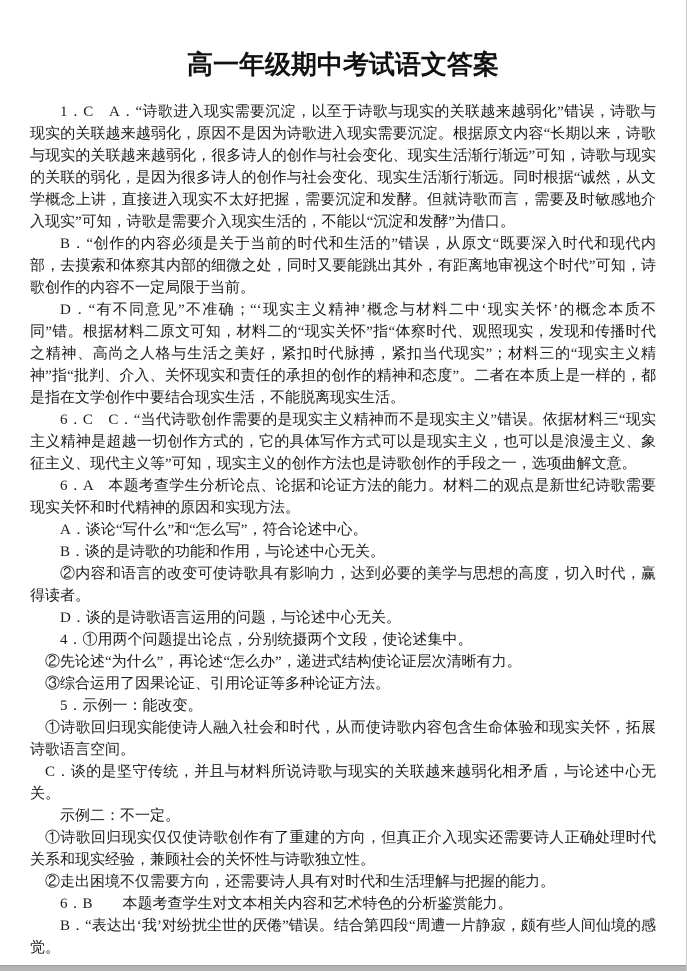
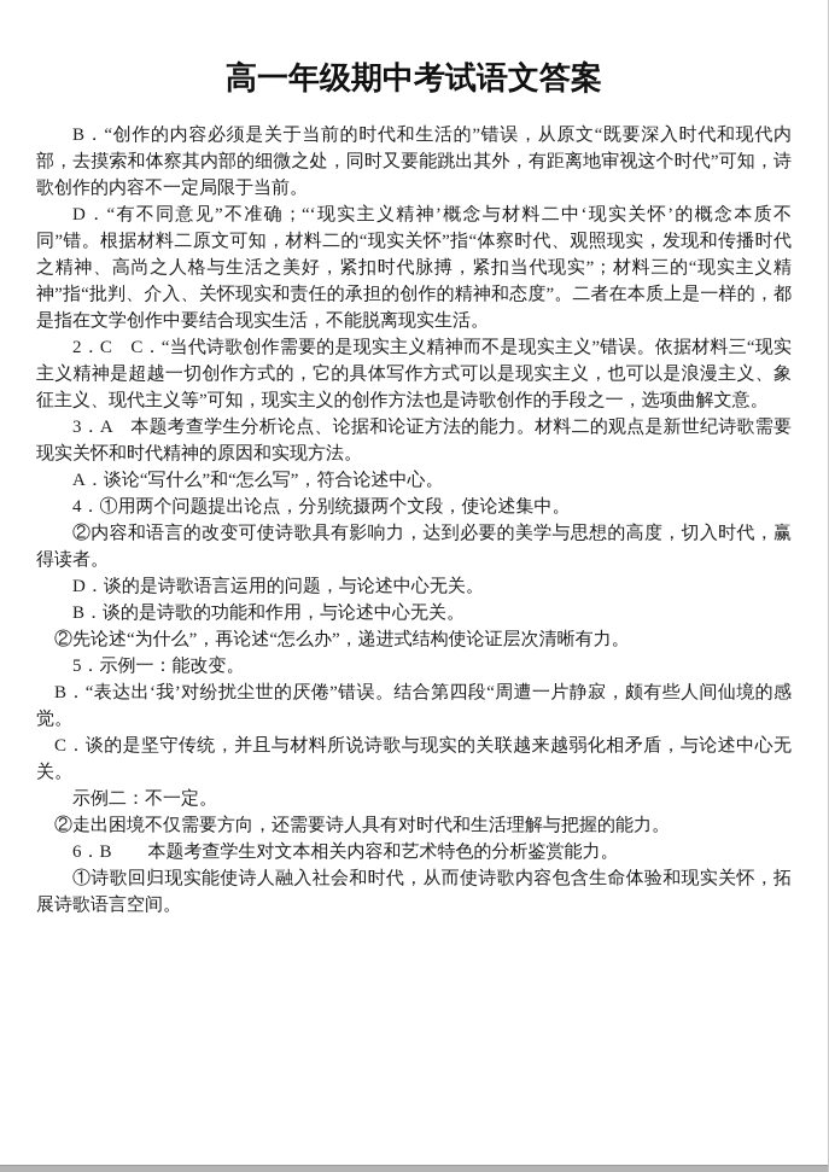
  高一年级期中考试语文答案
- 1．C A．“诗歌进入现实需要沉淀，以至于诗歌与现实的关联越来越弱化”错误，诗歌与现实的关联越来越弱化，原因不是因为诗歌进入现实需要沉淀。根据原文内容“长期以来，诗歌与现实的关联越来越弱化，很多诗人的创作与社会变化、现实生活渐行渐远”可知，诗歌与现实的关联的弱化，是因为很多诗人的创作与社会变化、现实生活渐行渐远。同时根据“诚然，从文学概念上讲，直接进入现实不太好把握，需要沉淀和发酵。但就诗歌而言，需要及时敏感地介入现实”可知，诗歌是需要介入现实生活的，不能以“沉淀和发酵”为借口。
  B．“创作的内容必须是关于当前的时代和生活的”错误，从原文“既要深入时代和现代内部，去摸索和体察其内部的细微之处，同时又要能跳出其外，有距离地审视这个时代”可知，诗歌创作的内容不一定局限于当前。
  D．“有不同意见”不准确；“‘现实主义精神’概念与材料二中‘现实关怀’的概念本质不同”错。根据材料二原文可知，材料二的“现实关怀”指“体察时代、观照现实，发现和传播时代之精神、高尚之人格与生活之美好，紧扣时代脉搏，紧扣当代现实”；材料三的“现实主义精神”指“批判、介入、关怀现实和责任的承担的创作的精神和态度”。二者在本质上是一样的，都是指在文学创作中要结合现实生活，不能脱离现实生活。
- 6．C C．“当代诗歌创作需要的是现实主义精神而不是现实主义”错误。依据材料三“现实主义精神是超越一切创作方式的，它的具体写作方式可以是现实主义，也可以是浪漫主义、象征主义、现代主义等”可知，现实主义的创作方法也是诗歌创作的手段之一，选项曲解文意。
+ 2．C C．“当代诗歌创作需要的是现实主义精神而不是现实主义”错误。依据材料三“现实主义精神是超越一切创作方式的，它的具体写作方式可以是现实主义，也可以是浪漫主义、象征主义、现代主义等”可知，现实主义的创作方法也是诗歌创作的手段之一，选项曲解文意。
- 6．A 本题考查学生分析论点、论据和论证方法的能力。材料二的观点是新世纪诗歌需要现实关怀和时代精神的原因和实现方法。
+ 3．A 本题考查学生分析论点、论据和论证方法的能力。材料二的观点是新世纪诗歌需要现实关怀和时代精神的原因和实现方法。
  A．谈论“写什么”和“怎么写”，符合论述中心。
- B．谈的是诗歌的功能和作用，与论述中心无关。
+ 4．①用两个问题提出论点，分别统摄两个文段，使论述集中。
  ②内容和语言的改变可使诗歌具有影响力，达到必要的美学与思想的高度，切入时代，赢得读者。
  D．谈的是诗歌语言运用的问题，与论述中心无关。
- 4．①用两个问题提出论点，分别统摄两个文段，使论述集中。
+ B．谈的是诗歌的功能和作用，与论述中心无关。
  ②先论述“为什么”，再论述“怎么办”，递进式结构使论证层次清晰有力。
- ③综合运用了因果论证、引用论证等多种论证方法。
  5．示例一：能改变。
- ①诗歌回归现实能使诗人融入社会和时代，从而使诗歌内容包含生命体验和现实关怀，拓展诗歌语言空间。
+ B．“表达出‘我’对纷扰尘世的厌倦”错误。结合第四段“周遭一片静寂，颇有些人间仙境的感觉。
  C．谈的是坚守传统，并且与材料所说诗歌与现实的关联越来越弱化相矛盾，与论述中心无关。
  示例二：不一定。
- ①诗歌回归现实仅仅使诗歌创作有了重建的方向，但真正介入现实还需要诗人正确处理时代关系和现实经验，兼顾社会的关怀性与诗歌独立性。
  ②走出困境不仅需要方向，还需要诗人具有对时代和生活理解与把握的能力。
  6．B 本题考查学生对文本相关内容和艺术特色的分析鉴赏能力。
- B．“表达出‘我’对纷扰尘世的厌倦”错误。结合第四段“周遭一片静寂，颇有些人间仙境的感觉。
+ ①诗歌回归现实能使诗人融入社会和时代，从而使诗歌内容包含生命体验和现实关怀，拓展诗歌语言空间。
